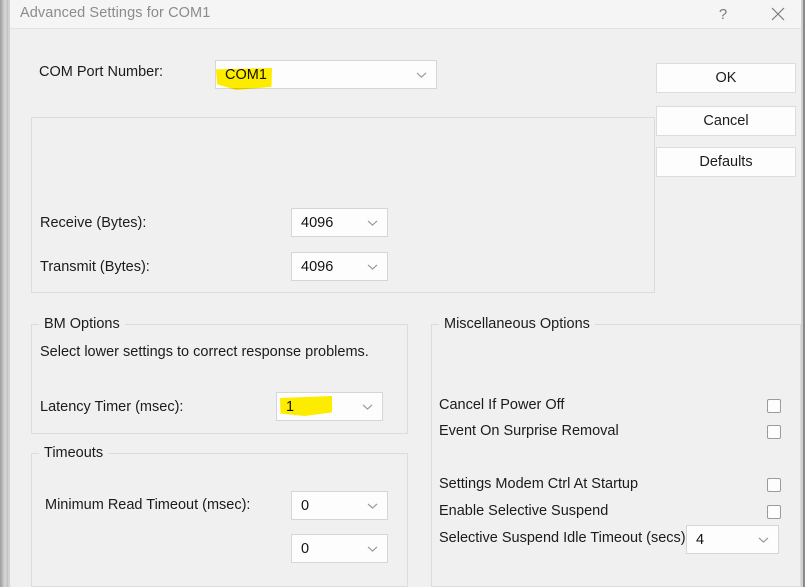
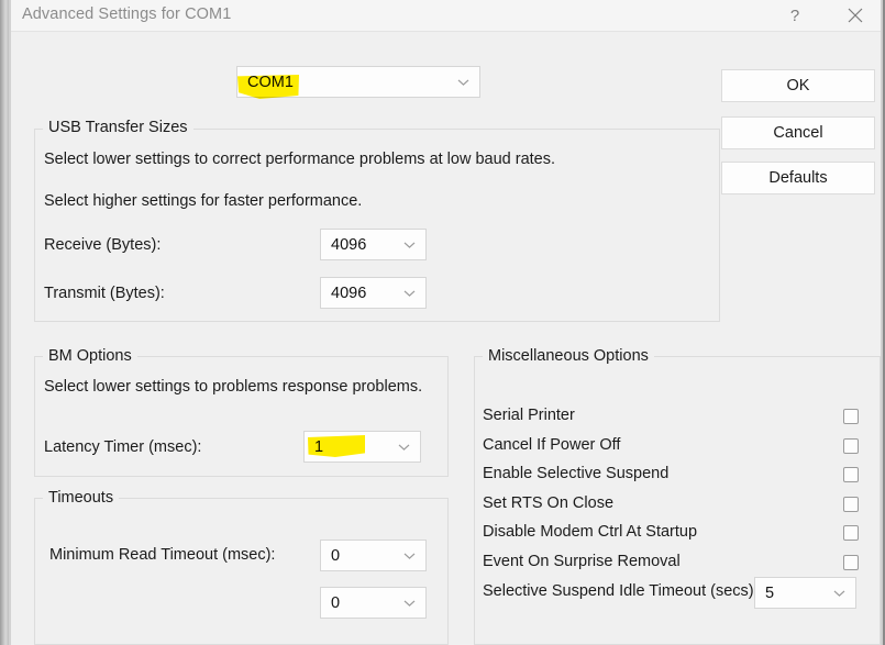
  Advanced Settings for COM1
  ?
- COM Port Number:
  OK
  Cancel
  Defaults
+ USB Transfer Sizes
+ Select lower settings to correct performance problems at low baud rates.
+ Select higher settings for faster performance.
  Receive (Bytes):
  4096
  Transmit (Bytes):
  4096
  BM Options
- Select lower settings to correct response problems.
+ Select lower settings to problems response problems.
  Latency Timer (msec):
  Timeouts
  Minimum Read Timeout (msec):
  0
  0
  Miscellaneous Options
+ Serial Printer
  Cancel If Power Off
- Event On Surprise Removal
+ Enable Selective Suspend
+ Set RTS On Close
- Settings Modem Ctrl At Startup
+ Disable Modem Ctrl At Startup
- Enable Selective Suspend
+ Event On Surprise Removal
  Selective Suspend Idle Timeout (secs)
- 4
+ 5
